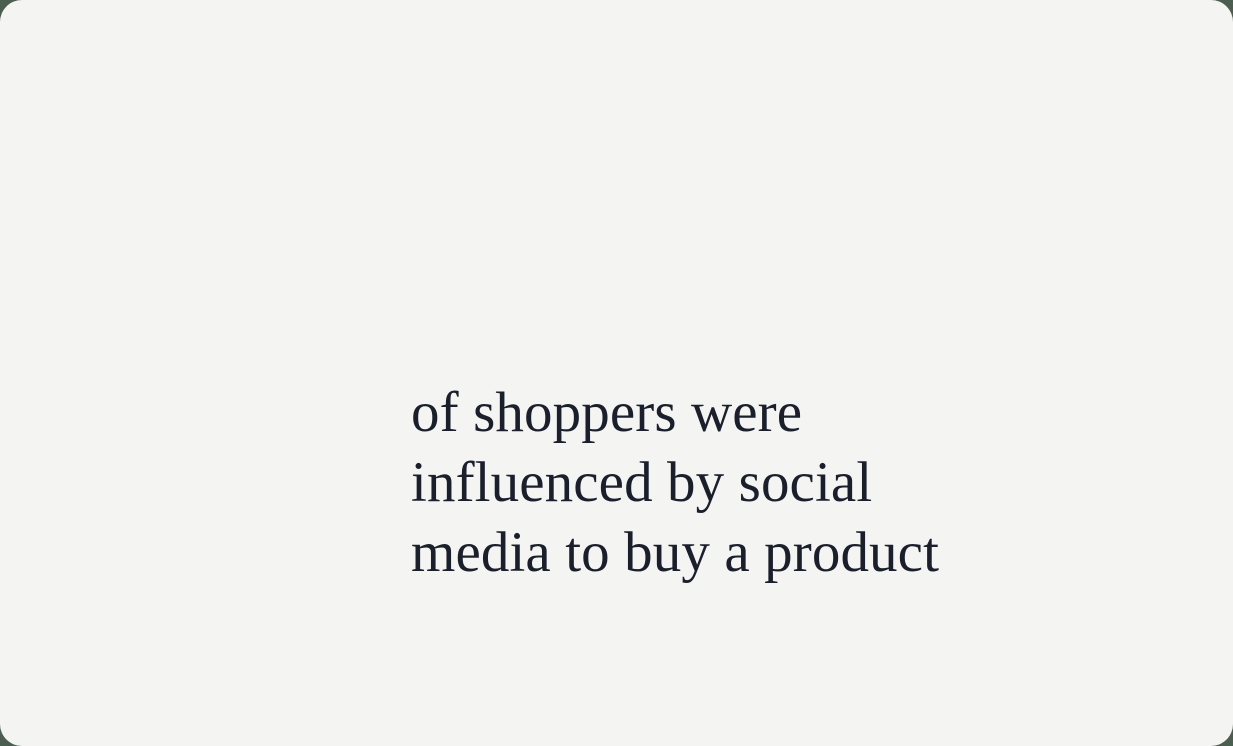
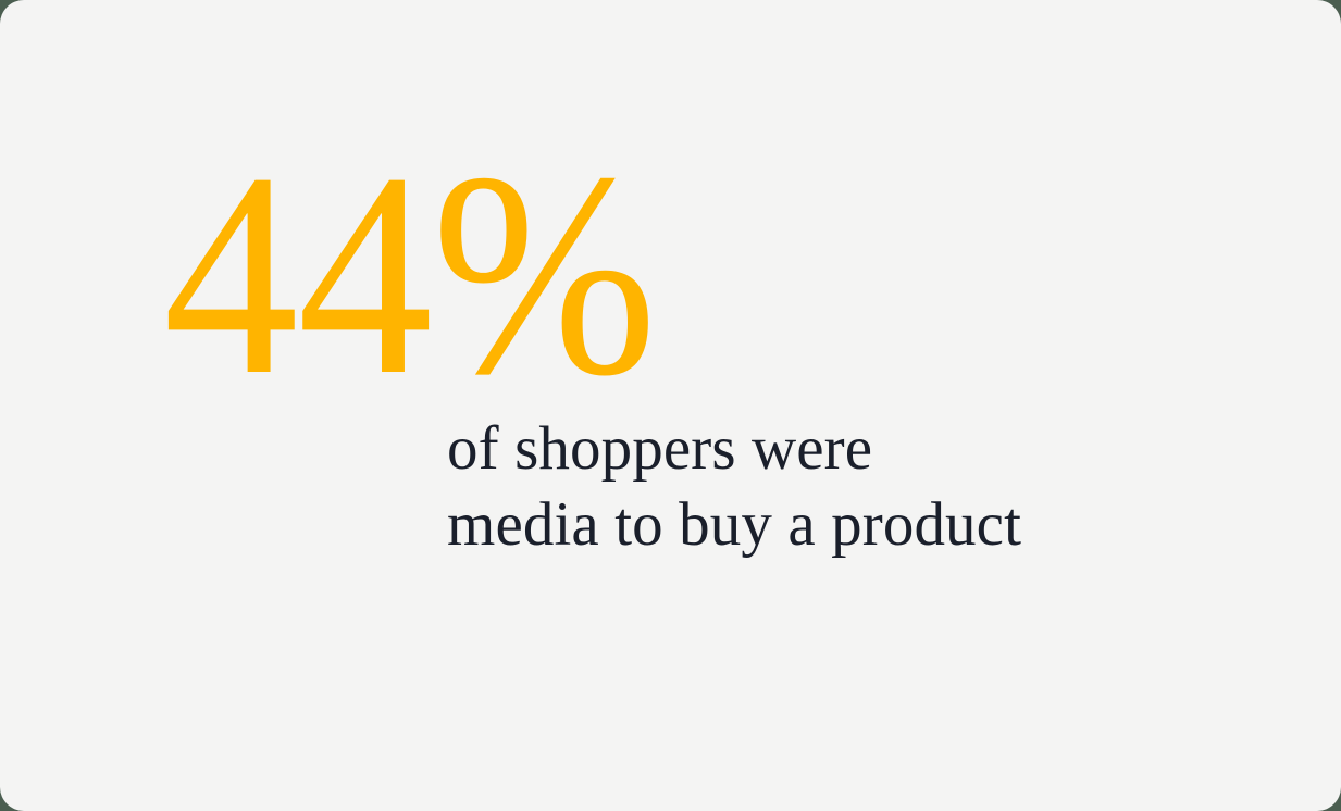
+ 44%
  of shoppers were
- influenced by social
  media to buy a product
